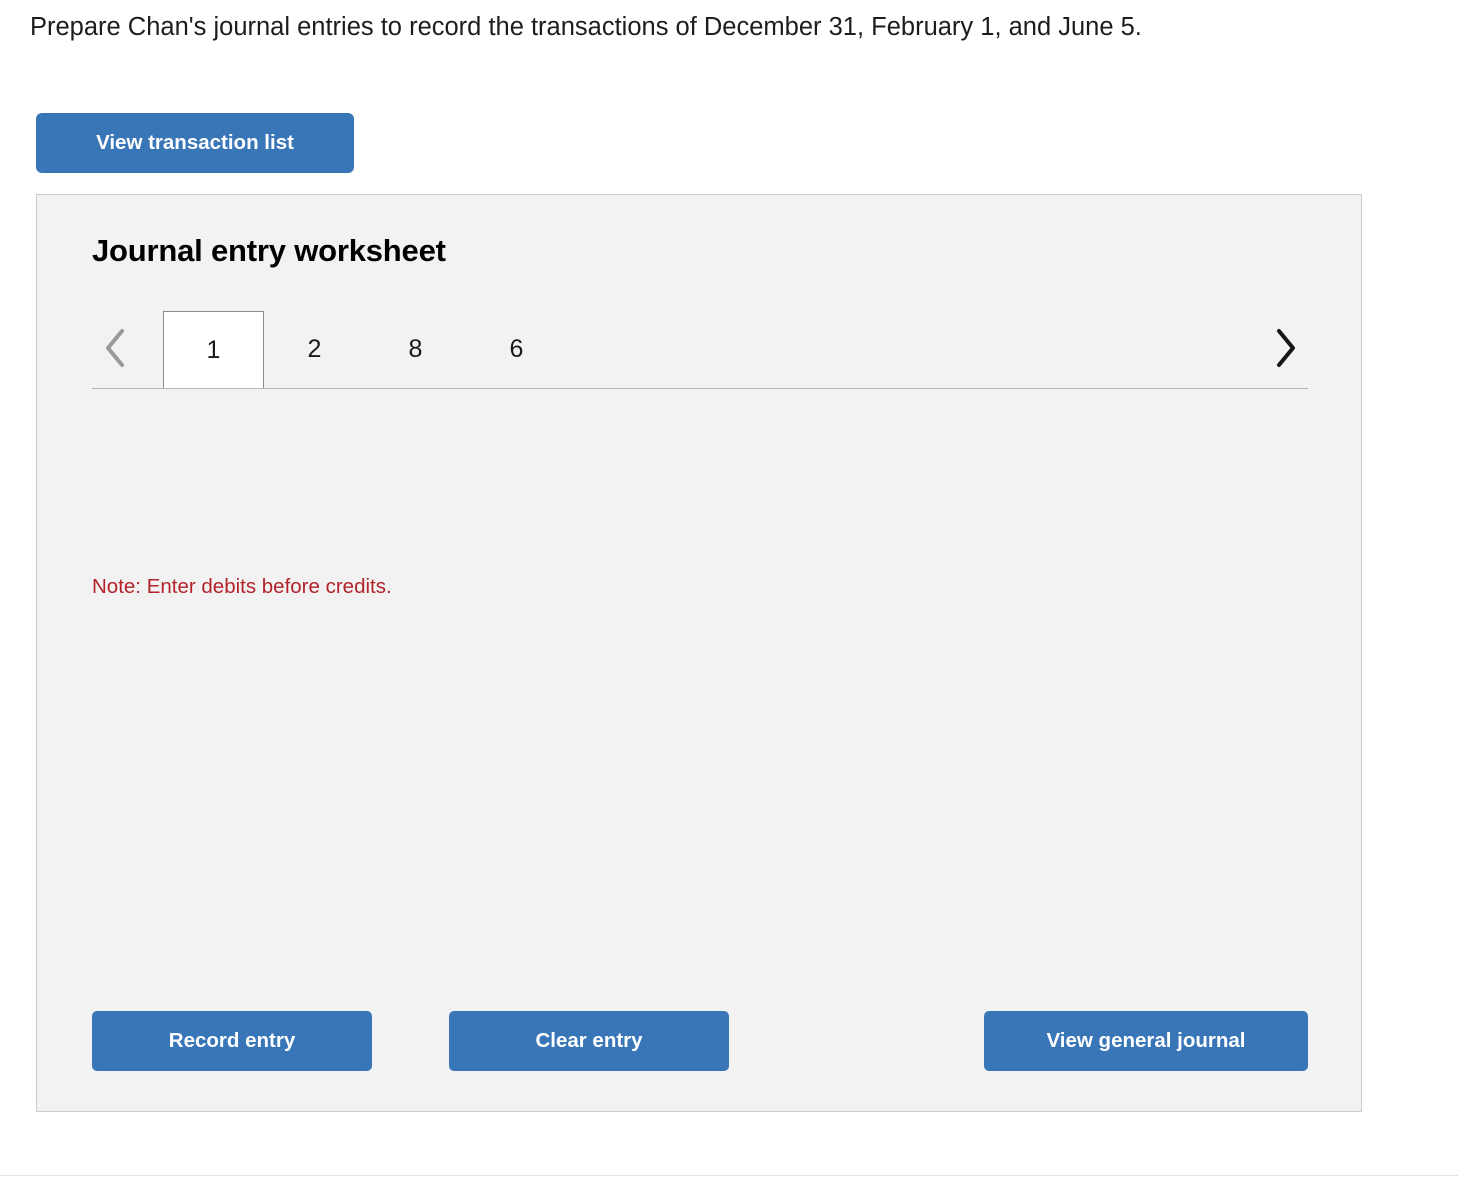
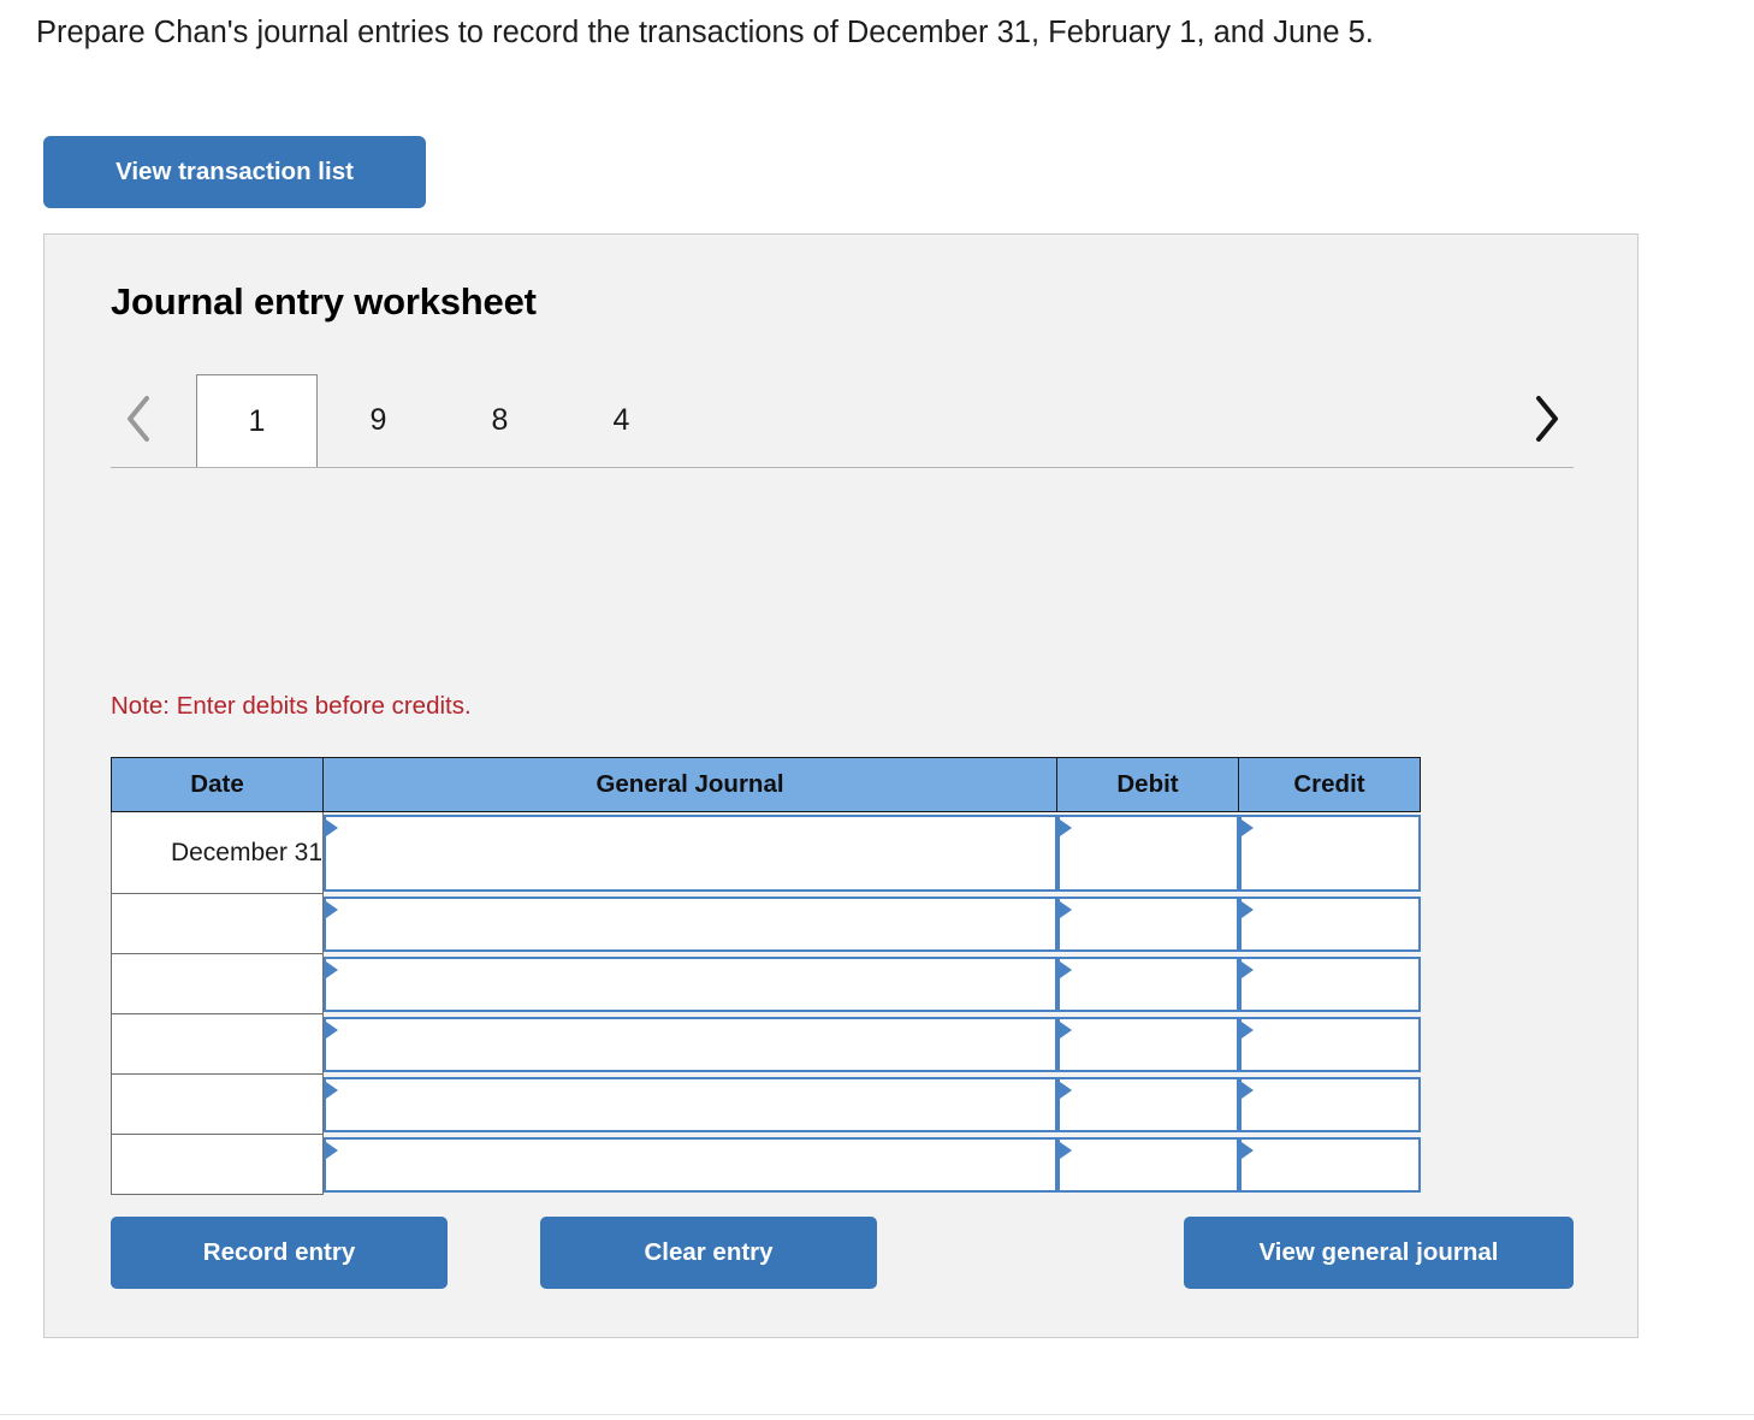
  Prepare Chan's journal entries to record the transactions of December 31, February 1, and June 5.
  View transaction list
  Journal entry worksheet
  1
- 2
+ 9
  8
- 6
+ 4
  Note: Enter debits before credits.
+ Date	General Journal	Debit	Credit
+ December 31
  Record entry
  Clear entry
  View general journal
